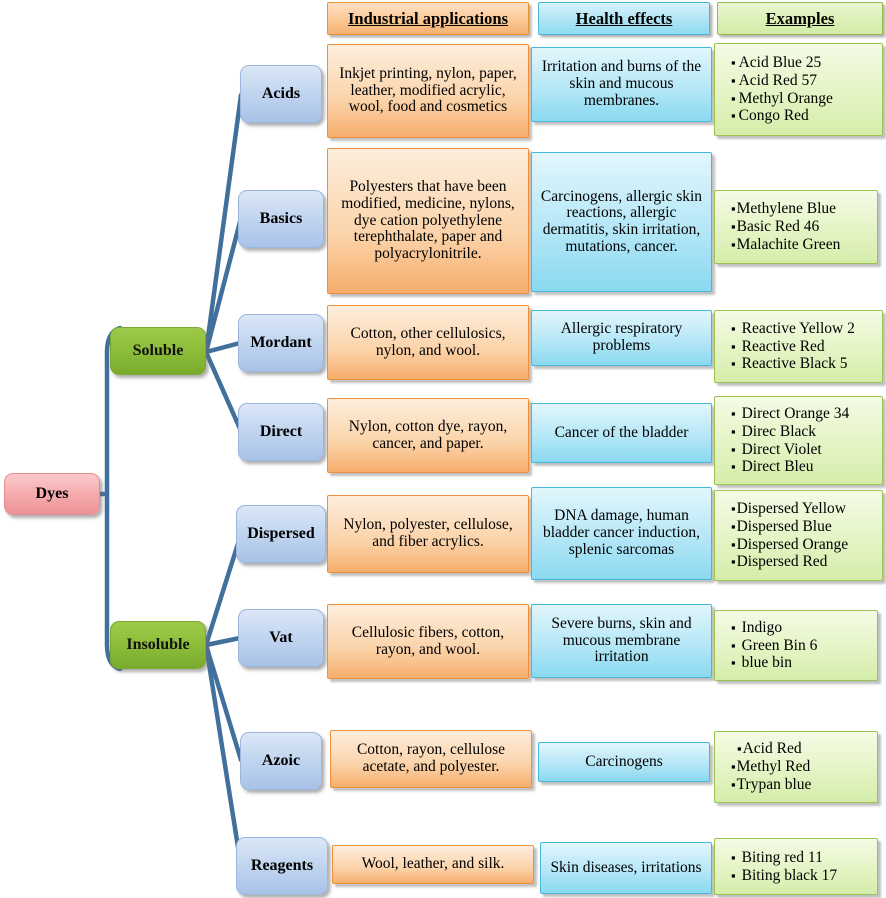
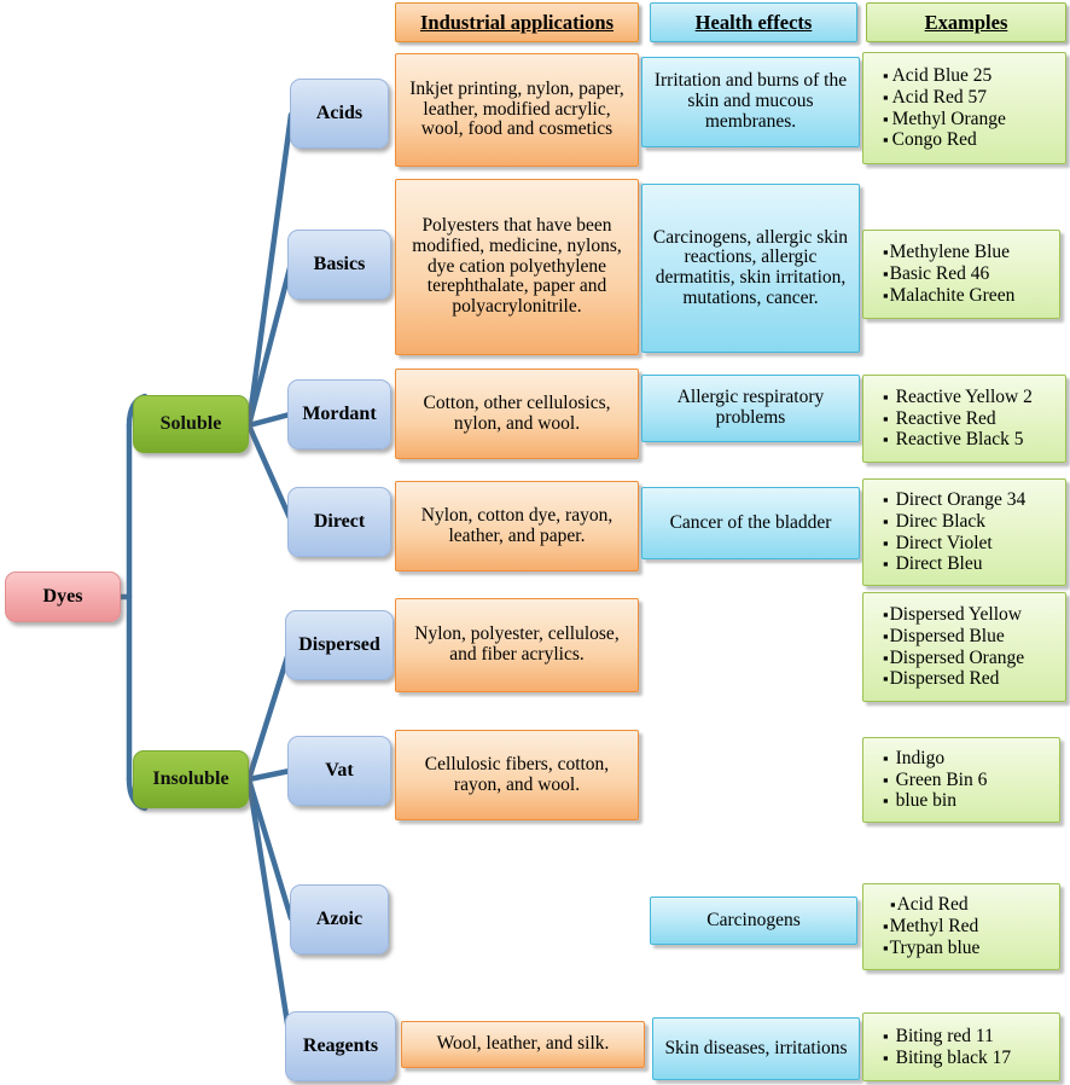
  Industrial applications
  Health effects
  Examples
  Dyes
  Soluble
  Insoluble
  Acids
  Basics
  Mordant
  Direct
  Dispersed
  Vat
  Azoic
  Reagents
  Inkjet printing, nylon, paper, leather, modified acrylic, wool, food and cosmetics
  Irritation and burns of the skin and mucous membranes.
  Acid Blue 25
  Acid Red 57
  Methyl Orange
  Congo Red
  Polyesters that have been modified, medicine, nylons, dye cation polyethylene terephthalate, paper and polyacrylonitrile.
  Carcinogens, allergic skin reactions, allergic dermatitis, skin irritation, mutations, cancer.
  Methylene Blue
  Basic Red 46
  Malachite Green
  Cotton, other cellulosics, nylon, and wool.
  Allergic respiratory problems
  Reactive Yellow 2
  Reactive Red
  Reactive Black 5
- Nylon, cotton dye, rayon, cancer, and paper.
+ Nylon, cotton dye, rayon, leather, and paper.
  Cancer of the bladder
  Direct Orange 34
  Direc Black
  Direct Violet
  Direct Bleu
  Nylon, polyester, cellulose, and fiber acrylics.
- DNA damage, human bladder cancer induction, splenic sarcomas
  Dispersed Yellow
  Dispersed Blue
  Dispersed Orange
  Dispersed Red
  Cellulosic fibers, cotton, rayon, and wool.
- Severe burns, skin and mucous membrane irritation
  Indigo
  Green Bin 6
  blue bin
- Cotton, rayon, cellulose acetate, and polyester.
  Carcinogens
  Acid Red
  Methyl Red
  Trypan blue
  Wool, leather, and silk.
  Skin diseases, irritations
  Biting red 11
  Biting black 17
